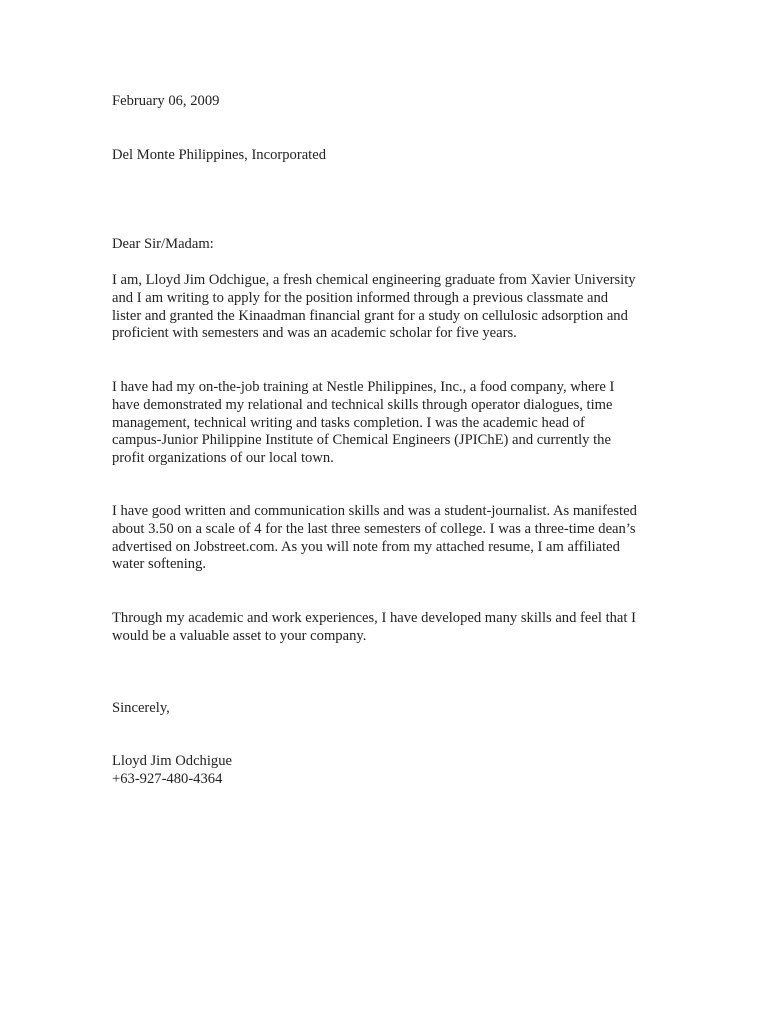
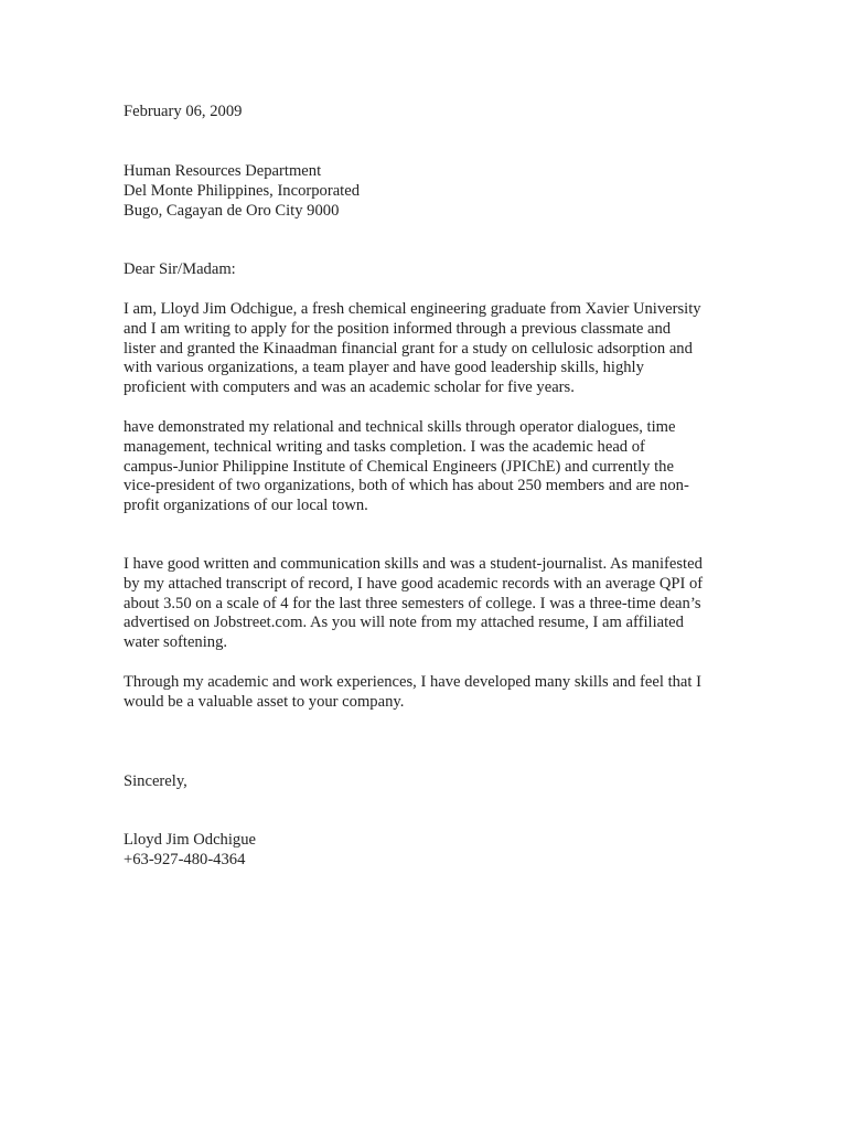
  February 06, 2009
+ Human Resources Department
  Del Monte Philippines, Incorporated
+ Bugo, Cagayan de Oro City 9000
  Dear Sir/Madam:
  I am, Lloyd Jim Odchigue, a fresh chemical engineering graduate from Xavier University
  and I am writing to apply for the position informed through a previous classmate and
  lister and granted the Kinaadman financial grant for a study on cellulosic adsorption and
+ with various organizations, a team player and have good leadership skills, highly
- proficient with semesters and was an academic scholar for five years.
+ proficient with computers and was an academic scholar for five years.
- I have had my on-the-job training at Nestle Philippines, Inc., a food company, where I
  have demonstrated my relational and technical skills through operator dialogues, time
  management, technical writing and tasks completion. I was the academic head of
  campus-Junior Philippine Institute of Chemical Engineers (JPIChE) and currently the
+ vice-president of two organizations, both of which has about 250 members and are non-
  profit organizations of our local town.
  I have good written and communication skills and was a student-journalist. As manifested
+ by my attached transcript of record, I have good academic records with an average QPI of
  about 3.50 on a scale of 4 for the last three semesters of college. I was a three-time dean’s
  advertised on Jobstreet.com. As you will note from my attached resume, I am affiliated
  water softening.
  Through my academic and work experiences, I have developed many skills and feel that I
  would be a valuable asset to your company.
  Sincerely,
  Lloyd Jim Odchigue
  +63-927-480-4364
